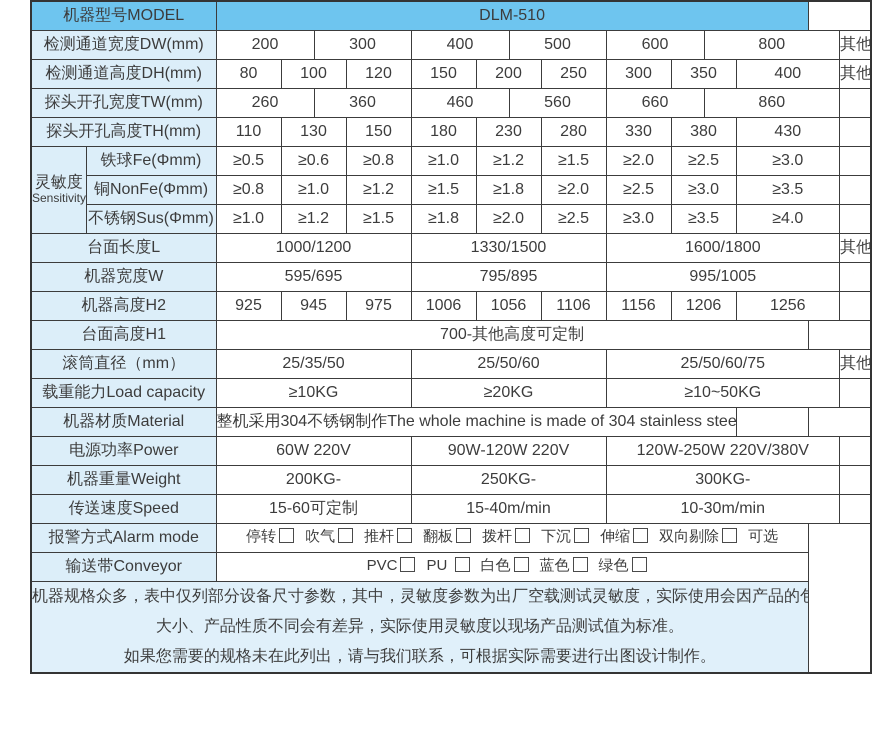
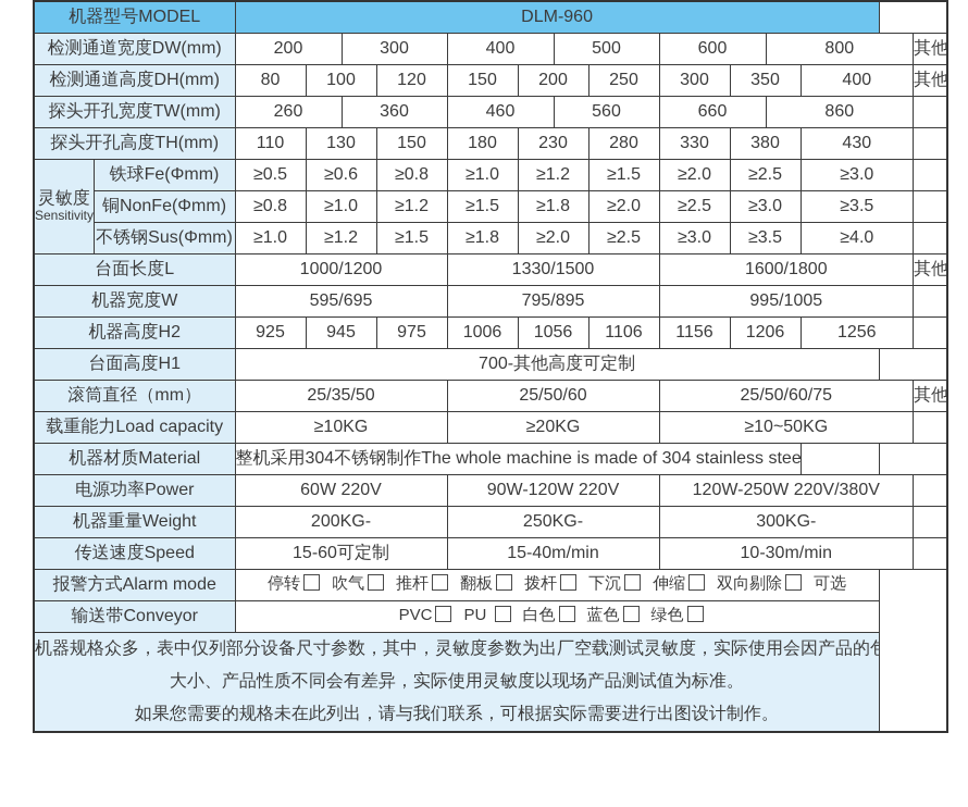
- 机器型号MODEL	DLM-510
+ 机器型号MODEL	DLM-960
  检测通道宽度DW(mm)	200	300	400	500	600	800	其他
  检测通道高度DH(mm)	80	100	120	150	200	250	300	350	400	其他
  探头开孔宽度TW(mm)	260	360	460	560	660	860
  探头开孔高度TH(mm)	110	130	150	180	230	280	330	380	430
  灵敏度 Sensitivity	铁球Fe(Φmm)	≥0.5	≥0.6	≥0.8	≥1.0	≥1.2	≥1.5	≥2.0	≥2.5	≥3.0
  铜NonFe(Φmm)	≥0.8	≥1.0	≥1.2	≥1.5	≥1.8	≥2.0	≥2.5	≥3.0	≥3.5
  不锈钢Sus(Φmm)	≥1.0	≥1.2	≥1.5	≥1.8	≥2.0	≥2.5	≥3.0	≥3.5	≥4.0
  台面长度L	1000/1200	1330/1500	1600/1800	其他
  机器宽度W	595/695	795/895	995/1005
  机器高度H2	925	945	975	1006	1056	1106	1156	1206	1256
  台面高度H1	700-其他高度可定制
  滚筒直径（mm）	25/35/50	25/50/60	25/50/60/75	其他
  载重能力Load capacity	≥10KG	≥20KG	≥10~50KG
  机器材质Material	整机采用304不锈钢制作The whole machine is made of 304 stainless stee
  电源功率Power	60W 220V	90W-120W 220V	120W-250W 220V/380V
  机器重量Weight	200KG-	250KG-	300KG-
  传送速度Speed	15-60可定制	15-40m/min	10-30m/min
  报警方式Alarm mode	停转 吹气 推杆 翻板 拨杆 下沉 伸缩 双向剔除 可选
  输送带Conveyor	PVC PU 白色 蓝色 绿色
  机器规格众多，表中仅列部分设备尺寸参数，其中，灵敏度参数为出厂空载测试灵敏度，实际使用会因产品的 大小、产品性质不同会有差异，实际使用灵敏度以现场产品测试值为标准。 如果您需要的规格未在此列出，请与我们联系，可根据实际需要进行出图设计制作。
